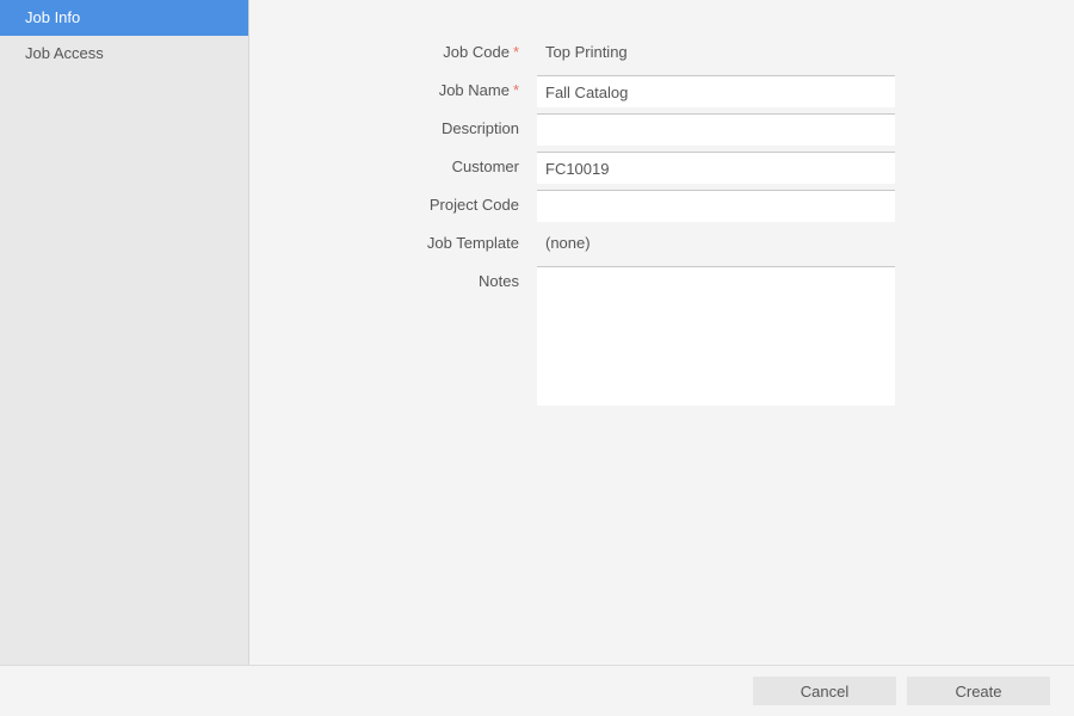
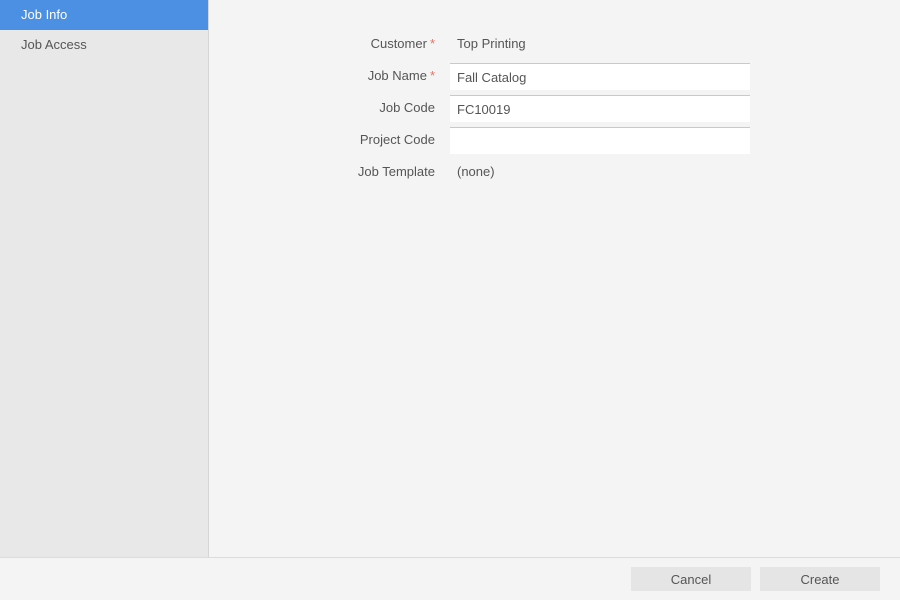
  Job Info
  Job Access
- Job Code *
+ Customer *
  Top Printing
  Job Name *
  Fall Catalog
- Description
- Customer
+ Job Code
  FC10019
  Project Code
  Job Template
  (none)
- Notes
  Cancel
  Create
